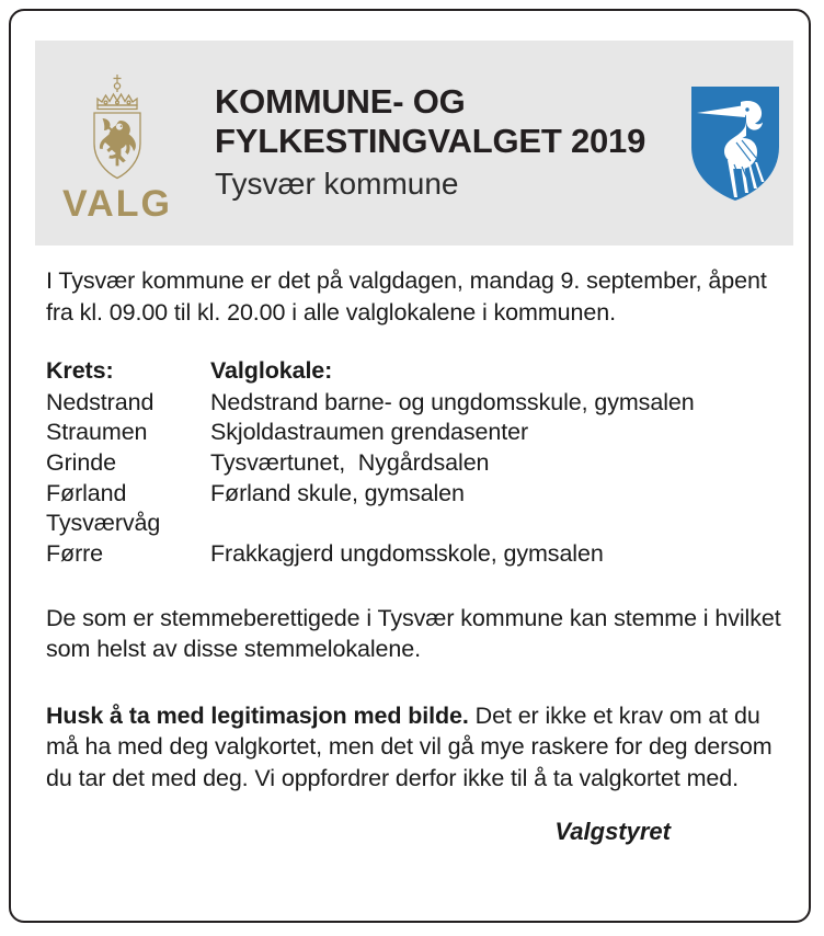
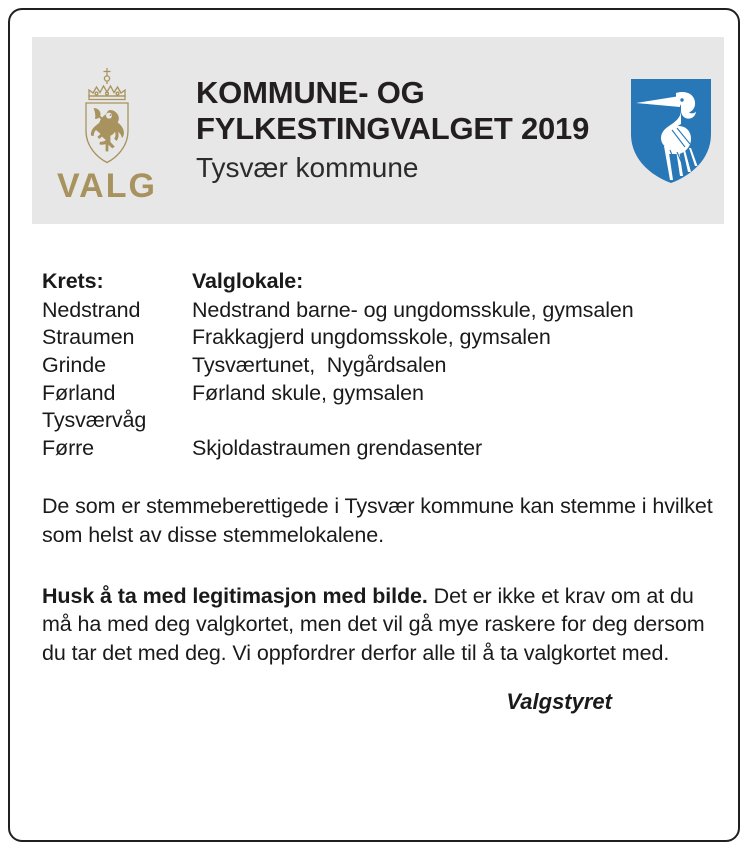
  VALG
  KOMMUNE- OG
  FYLKESTINGVALGET 2019
  Tysvær kommune
- I Tysvær kommune er det på valgdagen, mandag 9. september, åpent fra kl. 09.00 til kl. 20.00 i alle valglokalene i kommunen.
  Krets:
  Valglokale:
  Nedstrand
  Nedstrand barne- og ungdomsskule, gymsalen
  Straumen
- Skjoldastraumen grendasenter
+ Frakkagjerd ungdomsskole, gymsalen
  Grinde
  Tysværtunet, Nygårdsalen
  Førland
  Førland skule, gymsalen
  Tysværvåg
  Førre
- Frakkagjerd ungdomsskole, gymsalen
+ Skjoldastraumen grendasenter
  De som er stemmeberettigede i Tysvær kommune kan stemme i hvilket som helst av disse stemmelokalene.
- Husk å ta med legitimasjon med bilde. Det er ikke et krav om at du må ha med deg valgkortet, men det vil gå mye raskere for deg dersom du tar det med deg. Vi oppfordrer derfor ikke til å ta valgkortet med.
+ Husk å ta med legitimasjon med bilde. Det er ikke et krav om at du må ha med deg valgkortet, men det vil gå mye raskere for deg dersom du tar det med deg. Vi oppfordrer derfor alle til å ta valgkortet med.
  Valgstyret
